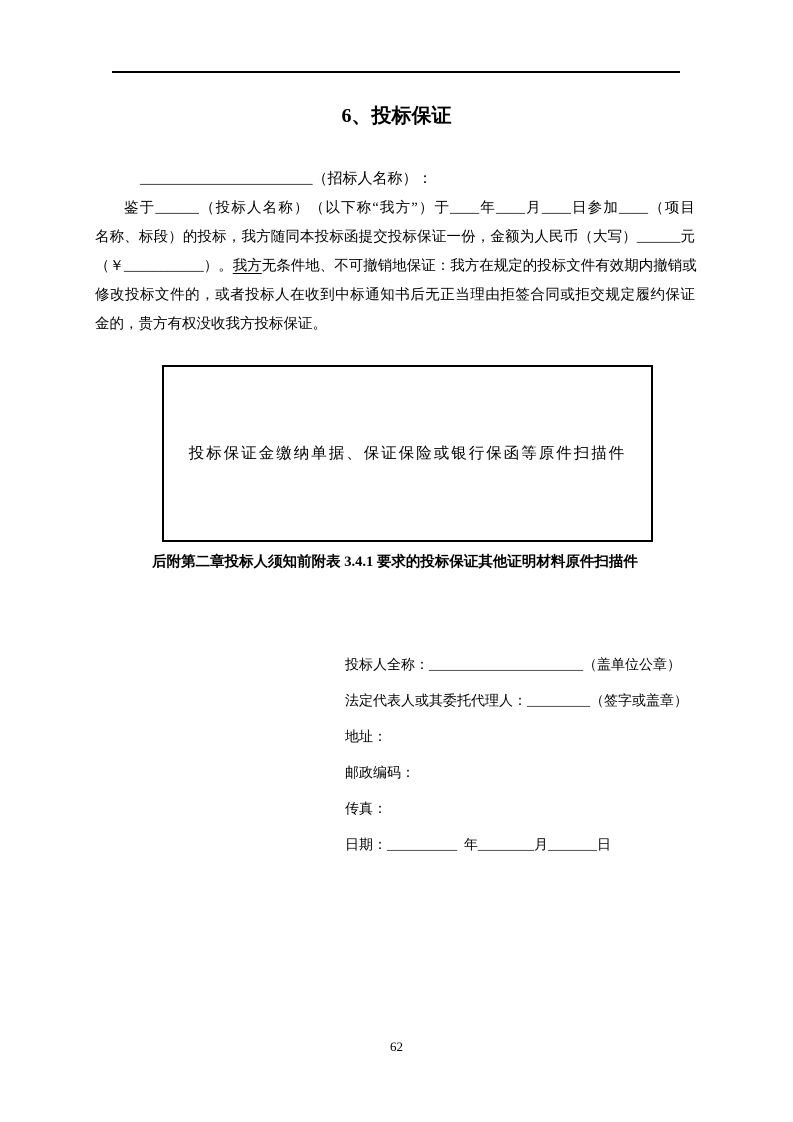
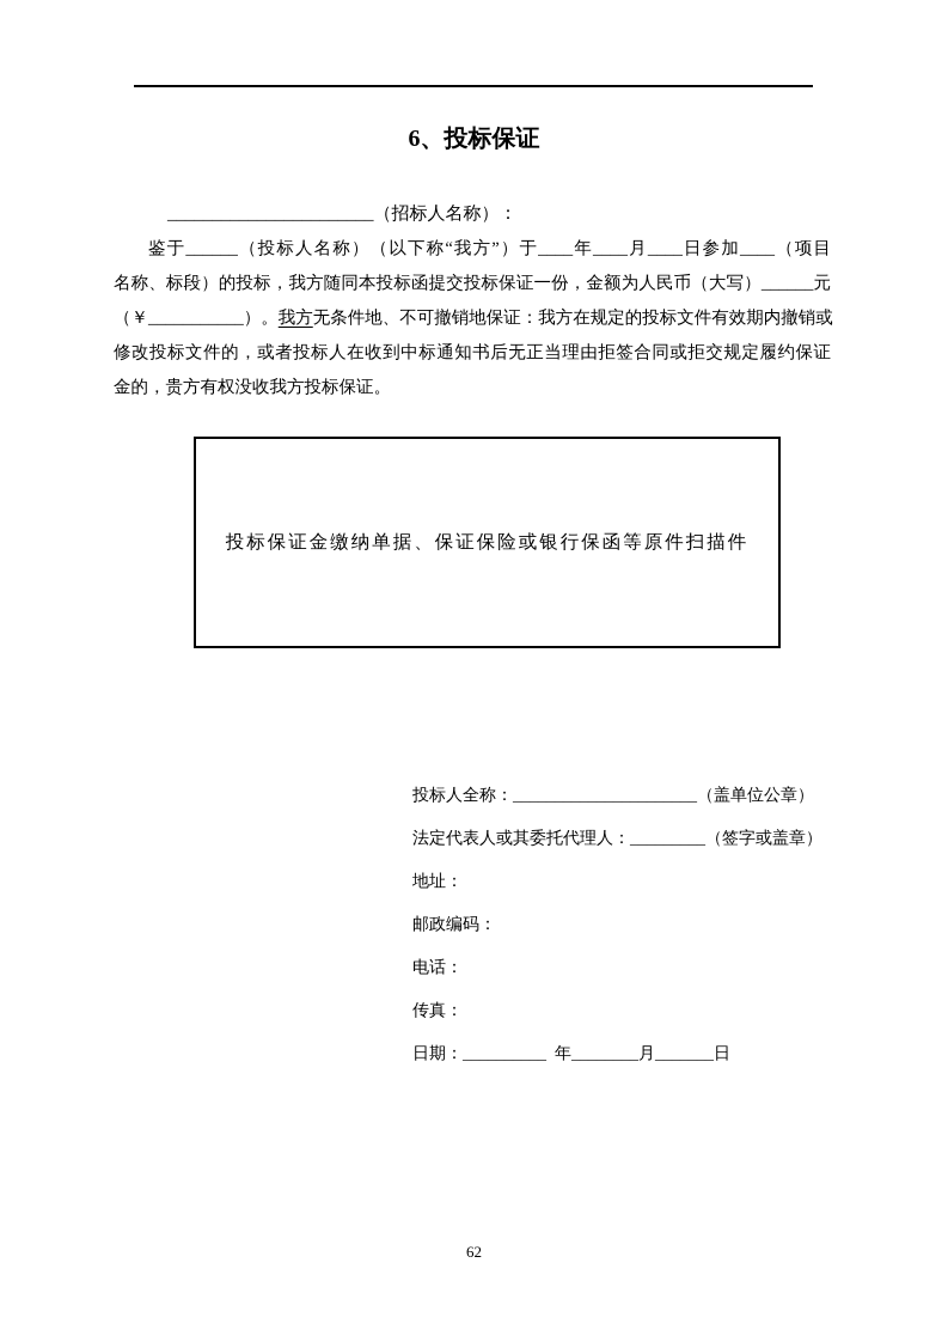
  6、投标保证
  _______________________（招标人名称）：
  鉴于______（投标人名称）（以下称“我方”）于____年____月____日参加____（项目
  名称、标段）的投标，我方随同本投标函提交投标保证一份，金额为人民币（大写）______元
  （￥___________）。我方无条件地、不可撤销地保证：我方在规定的投标文件有效期内撤销或
  修改投标文件的，或者投标人在收到中标通知书后无正当理由拒签合同或拒交规定履约保证
  金的，贵方有权没收我方投标保证。
  投标保证金缴纳单据、保证保险或银行保函等原件扫描件
- 后附第二章投标人须知前附表 3.4.1 要求的投标保证其他证明材料原件扫描件
  投标人全称：______________________（盖单位公章）
  法定代表人或其委托代理人：_________（签字或盖章）
  地址：
  邮政编码：
+ 电话：
  传真：
  日期：__________ 年________月_______日
  62
